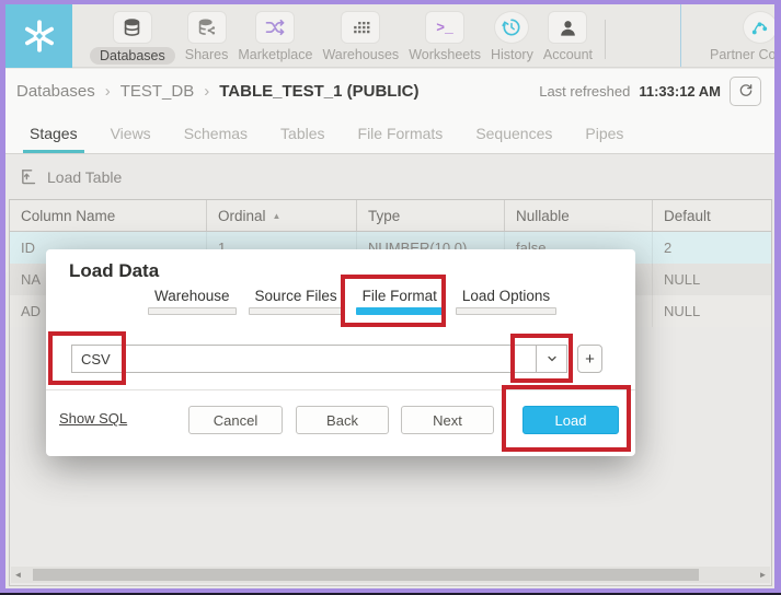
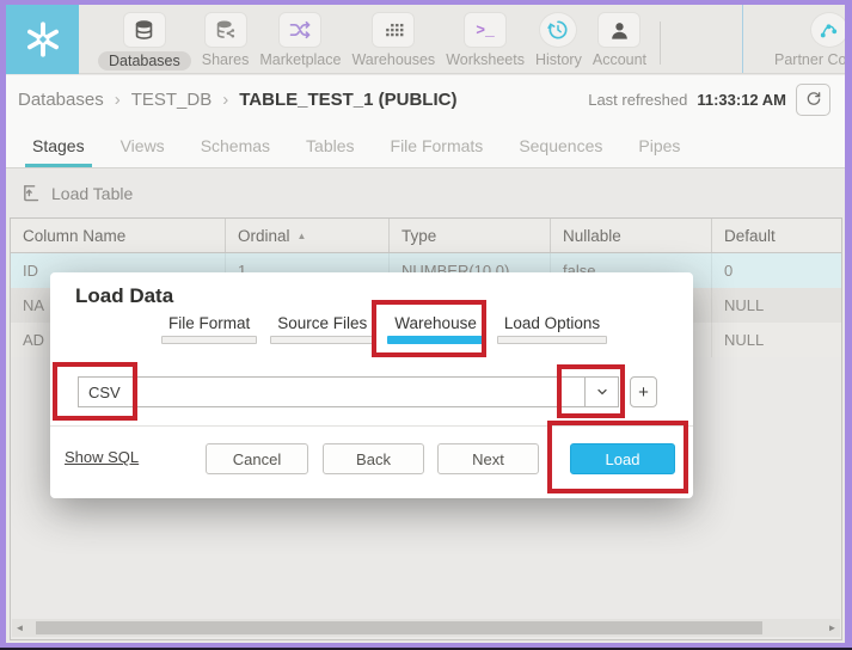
  Databases
  Shares
  Marketplace
  Warehouses
  >_
  Worksheets
  History
  Account
  Databases
  ›
  TEST_DB
  ›
  TABLE_TEST_1 (PUBLIC)
  Last refreshed
  11:33:12 AM
  Stages
  Views
  Schemas
  Tables
  File Formats
  Sequences
  Pipes
  Load Table
  Column Name
  Ordinal
  ▲
  Type
  Nullable
  Default
  ID
  1
  NUMBER(10,0)
  false
- 2
+ 0
  NA
  NULL
  AD
  NULL
  ◄
  ►
  Load Data
- Warehouse
+ File Format
  Source Files
- File Format
+ Warehouse
  Load Options
  CSV
  +
  Show SQL
  Cancel
  Back
  Next
  Load
